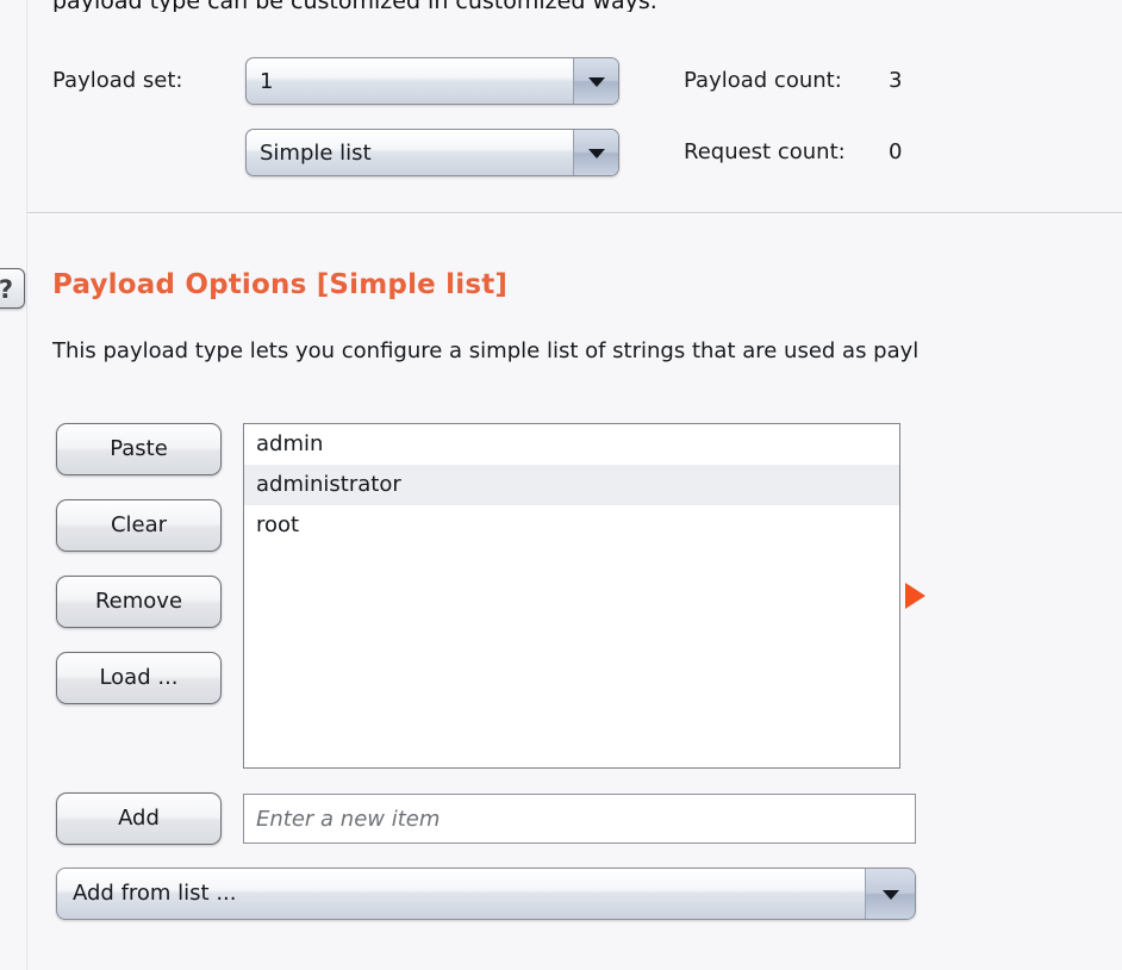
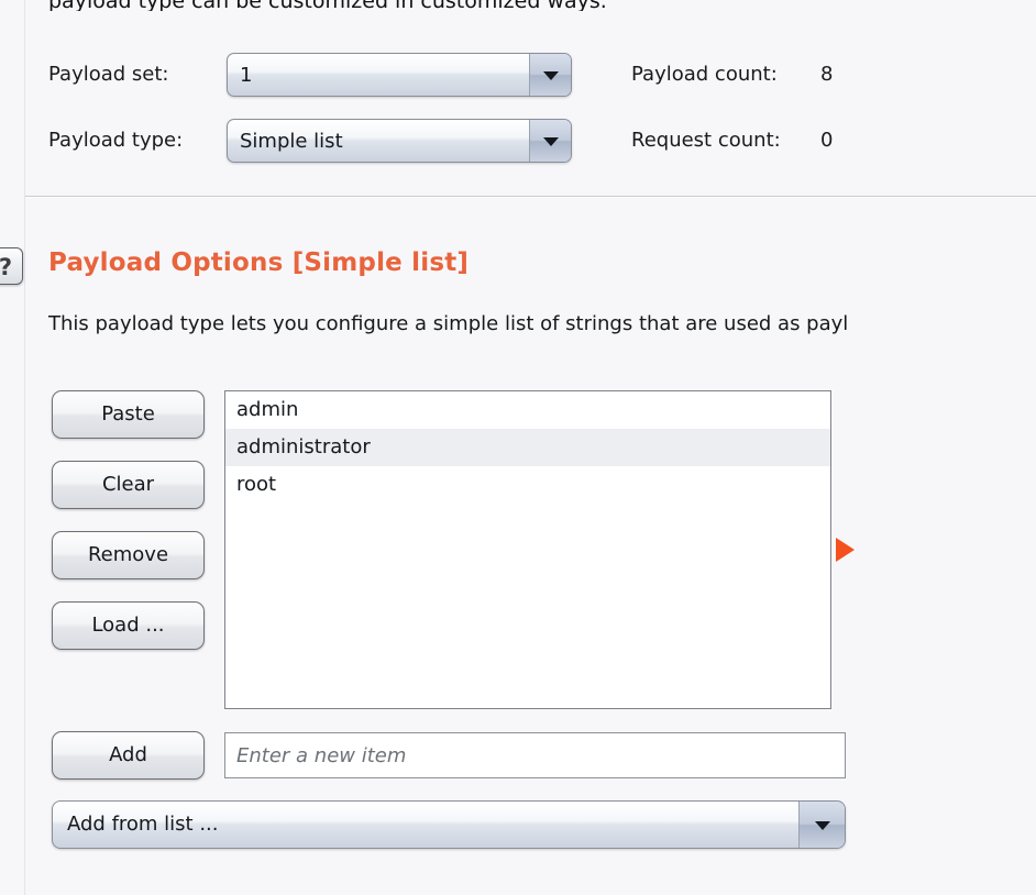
  payload type can be customized in customized ways.
  Payload set:
  1
  Payload count:
- 3
+ 8
+ Payload type:
  Simple list
  Request count:
  0
  ?
  Payload Options [Simple list]
  This payload type lets you configure a simple list of strings that are used as payl
  Paste
  Clear
  Remove
  Load ...
  admin
  administrator
  root
  Add
  Enter a new item
  Add from list ...
